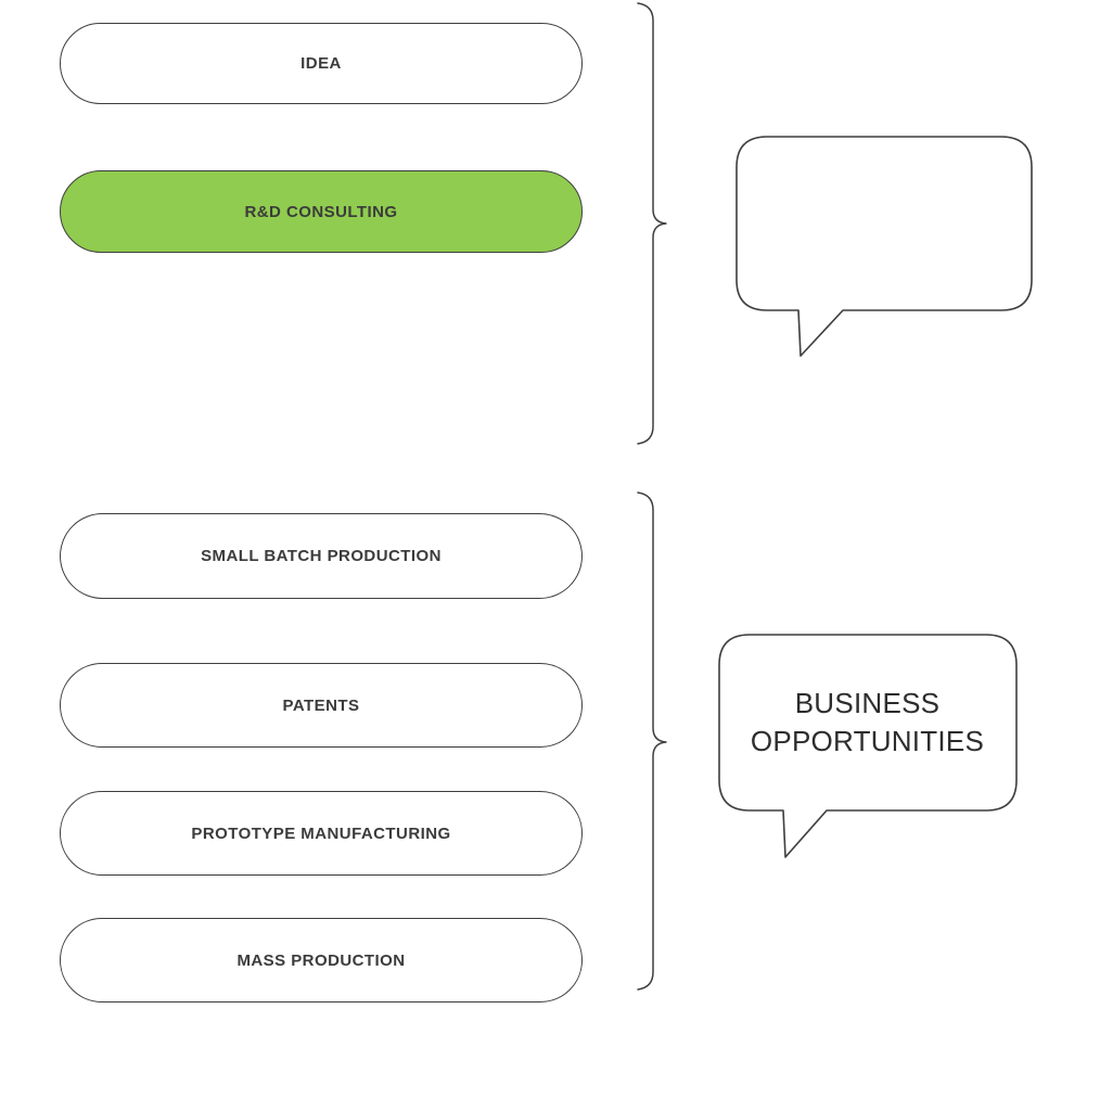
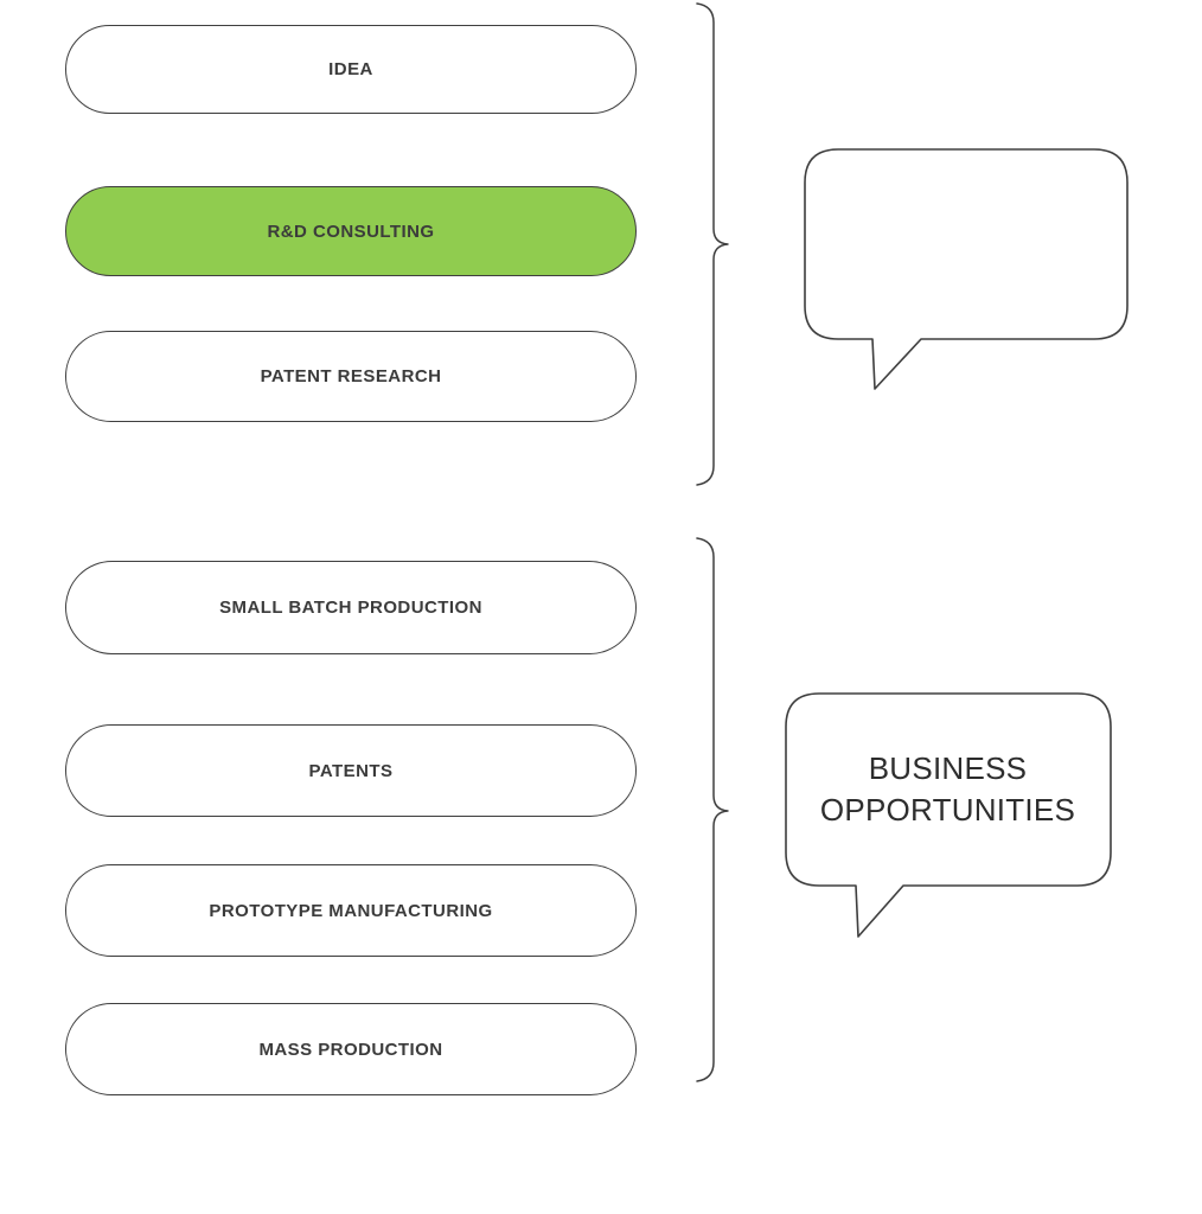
  IDEA
  R&D CONSULTING
+ PATENT RESEARCH
  SMALL BATCH PRODUCTION
  PATENTS
  PROTOTYPE MANUFACTURING
  MASS PRODUCTION
  BUSINESS OPPORTUNITIES
